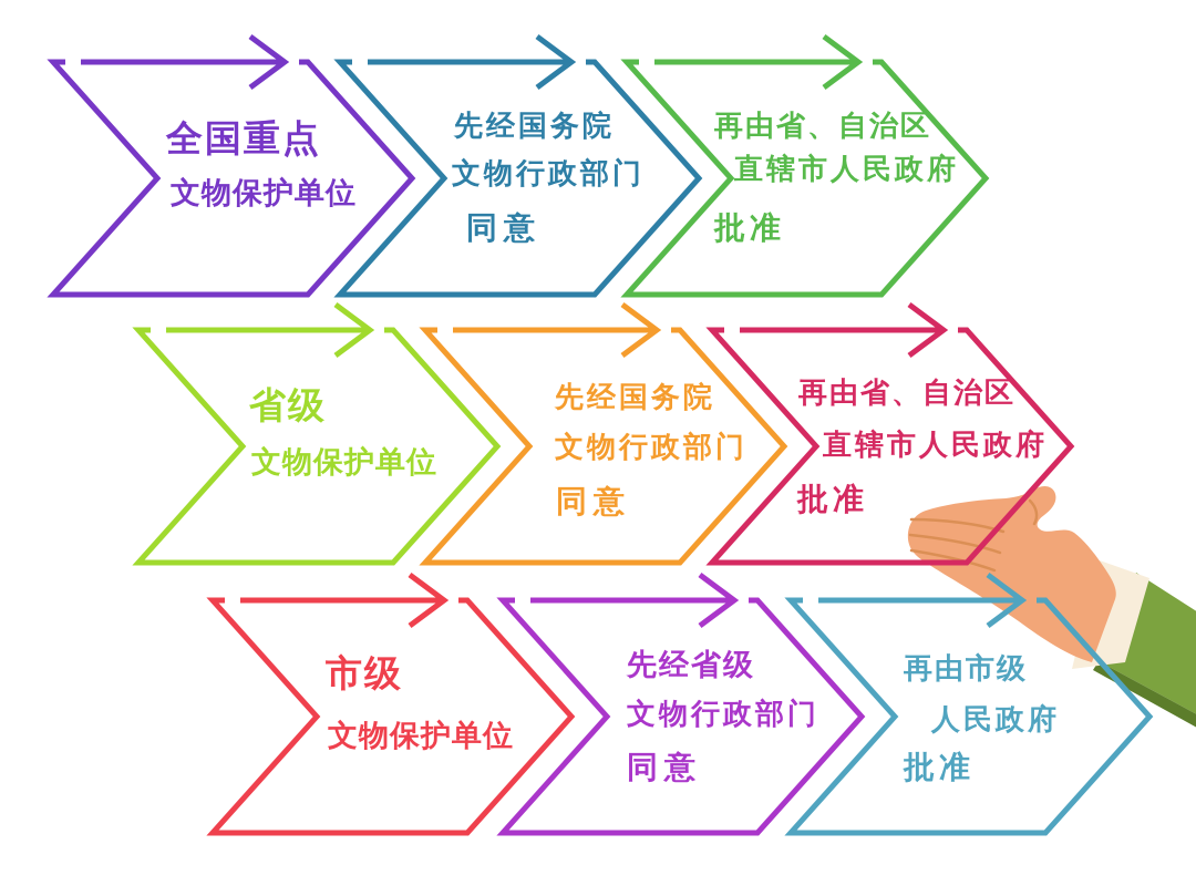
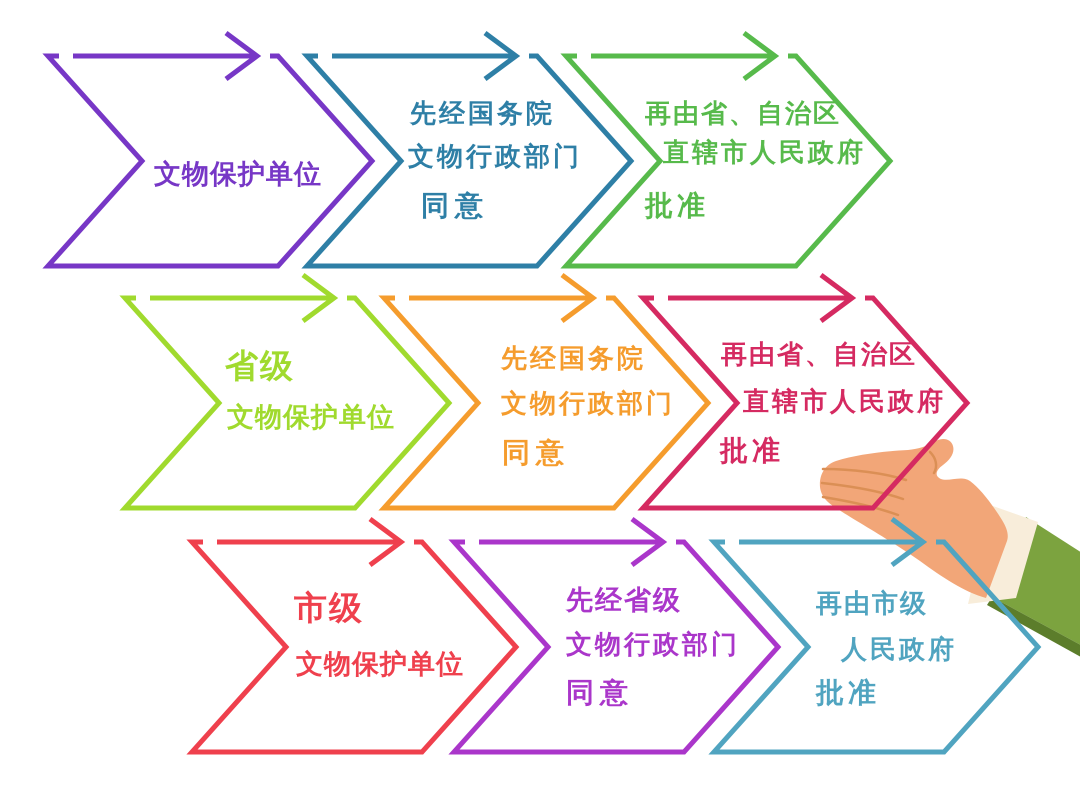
- 全国重点
  文物保护单位
  先经国务院
  文物行政部门
  同意
  再由省、自治区
  直辖市人民政府
  批准
  省级
  文物保护单位
  先经国务院
  文物行政部门
  同意
  再由省、自治区
  直辖市人民政府
  批准
  市级
  文物保护单位
  先经省级
  文物行政部门
  同意
  再由市级
  人民政府
  批准
